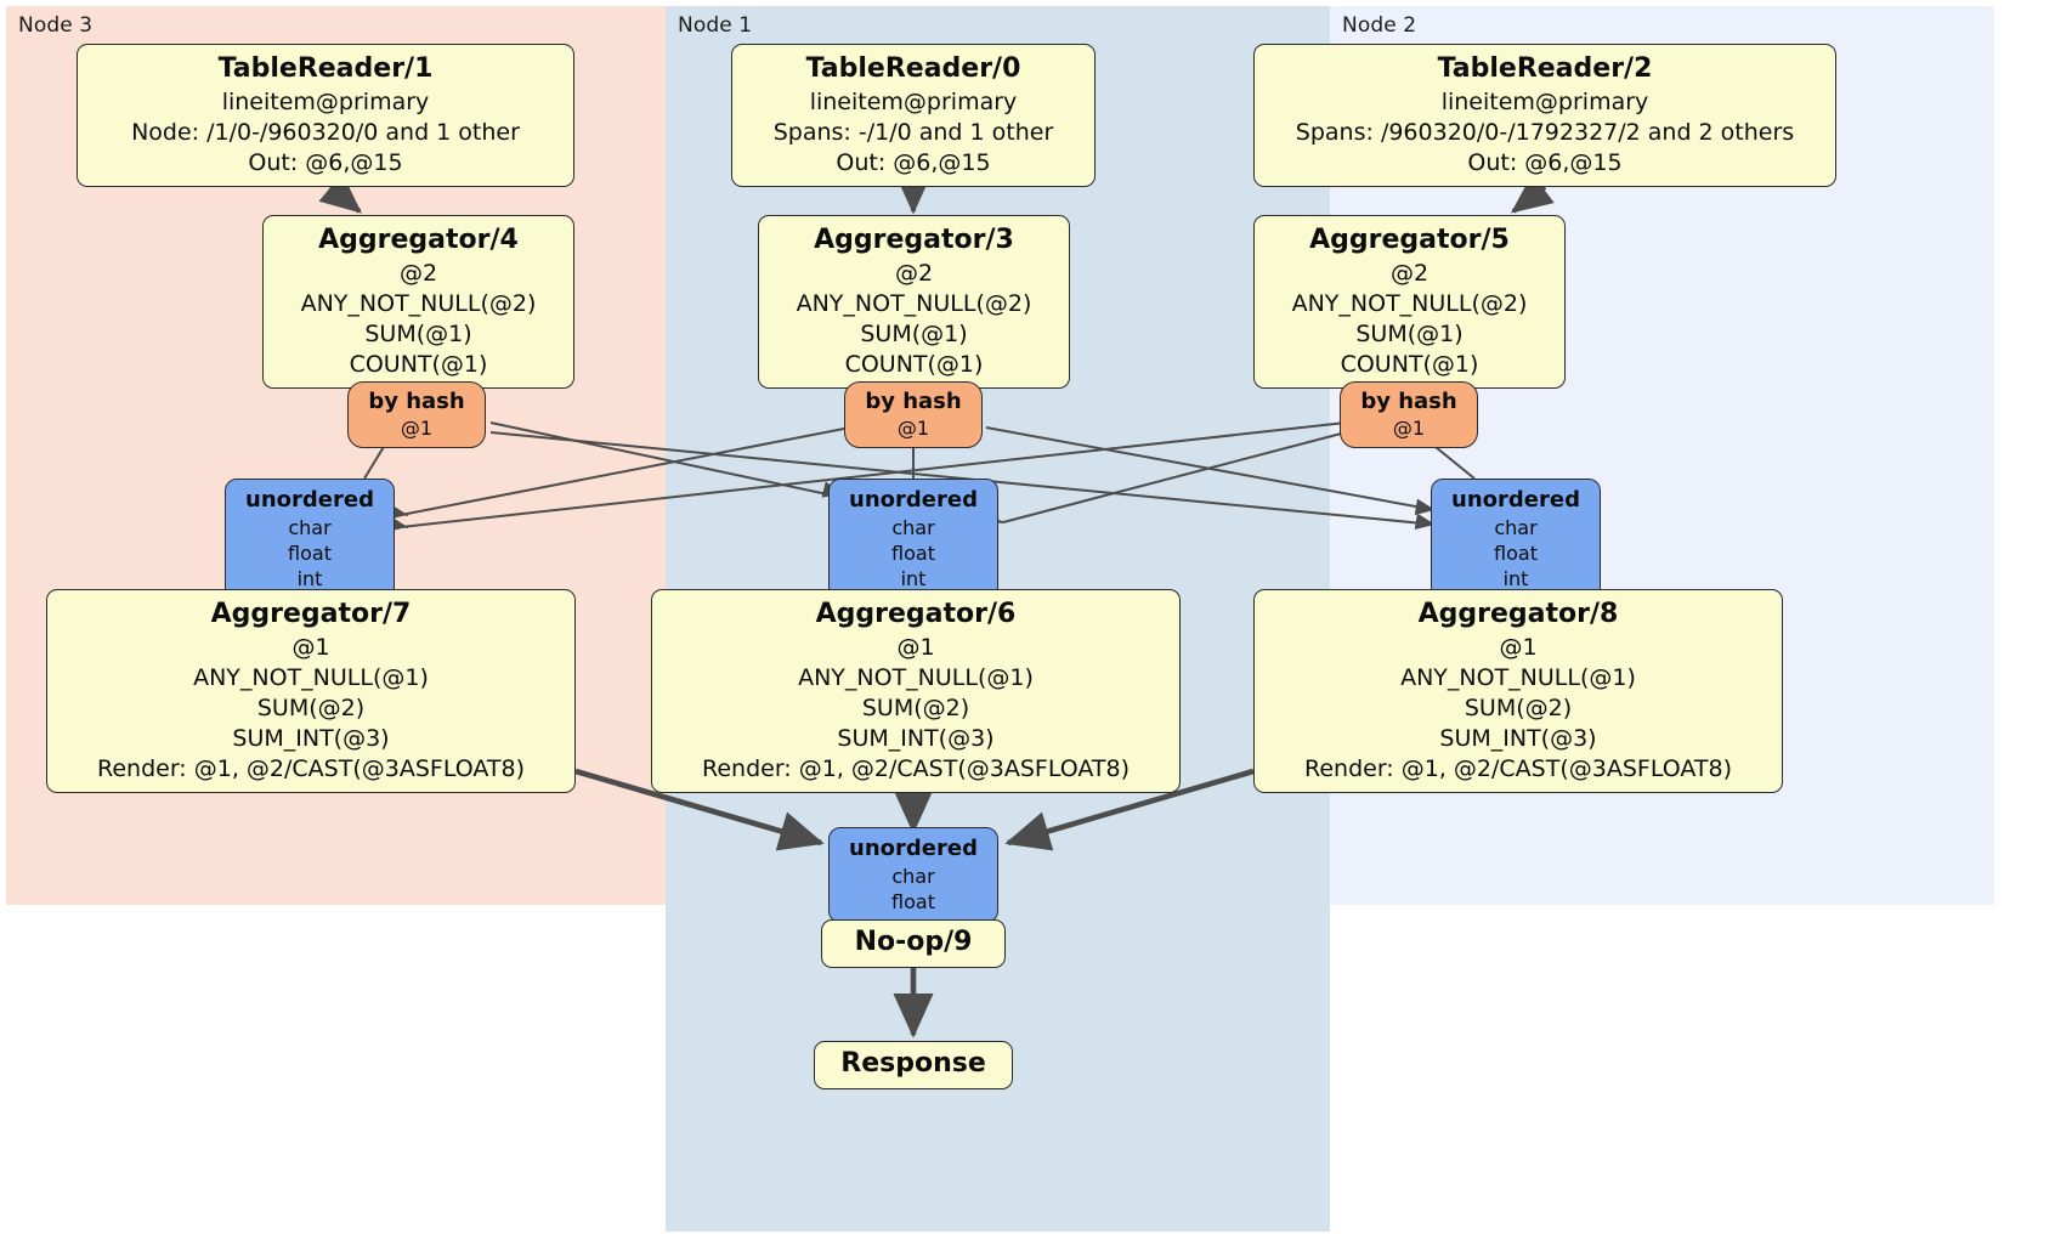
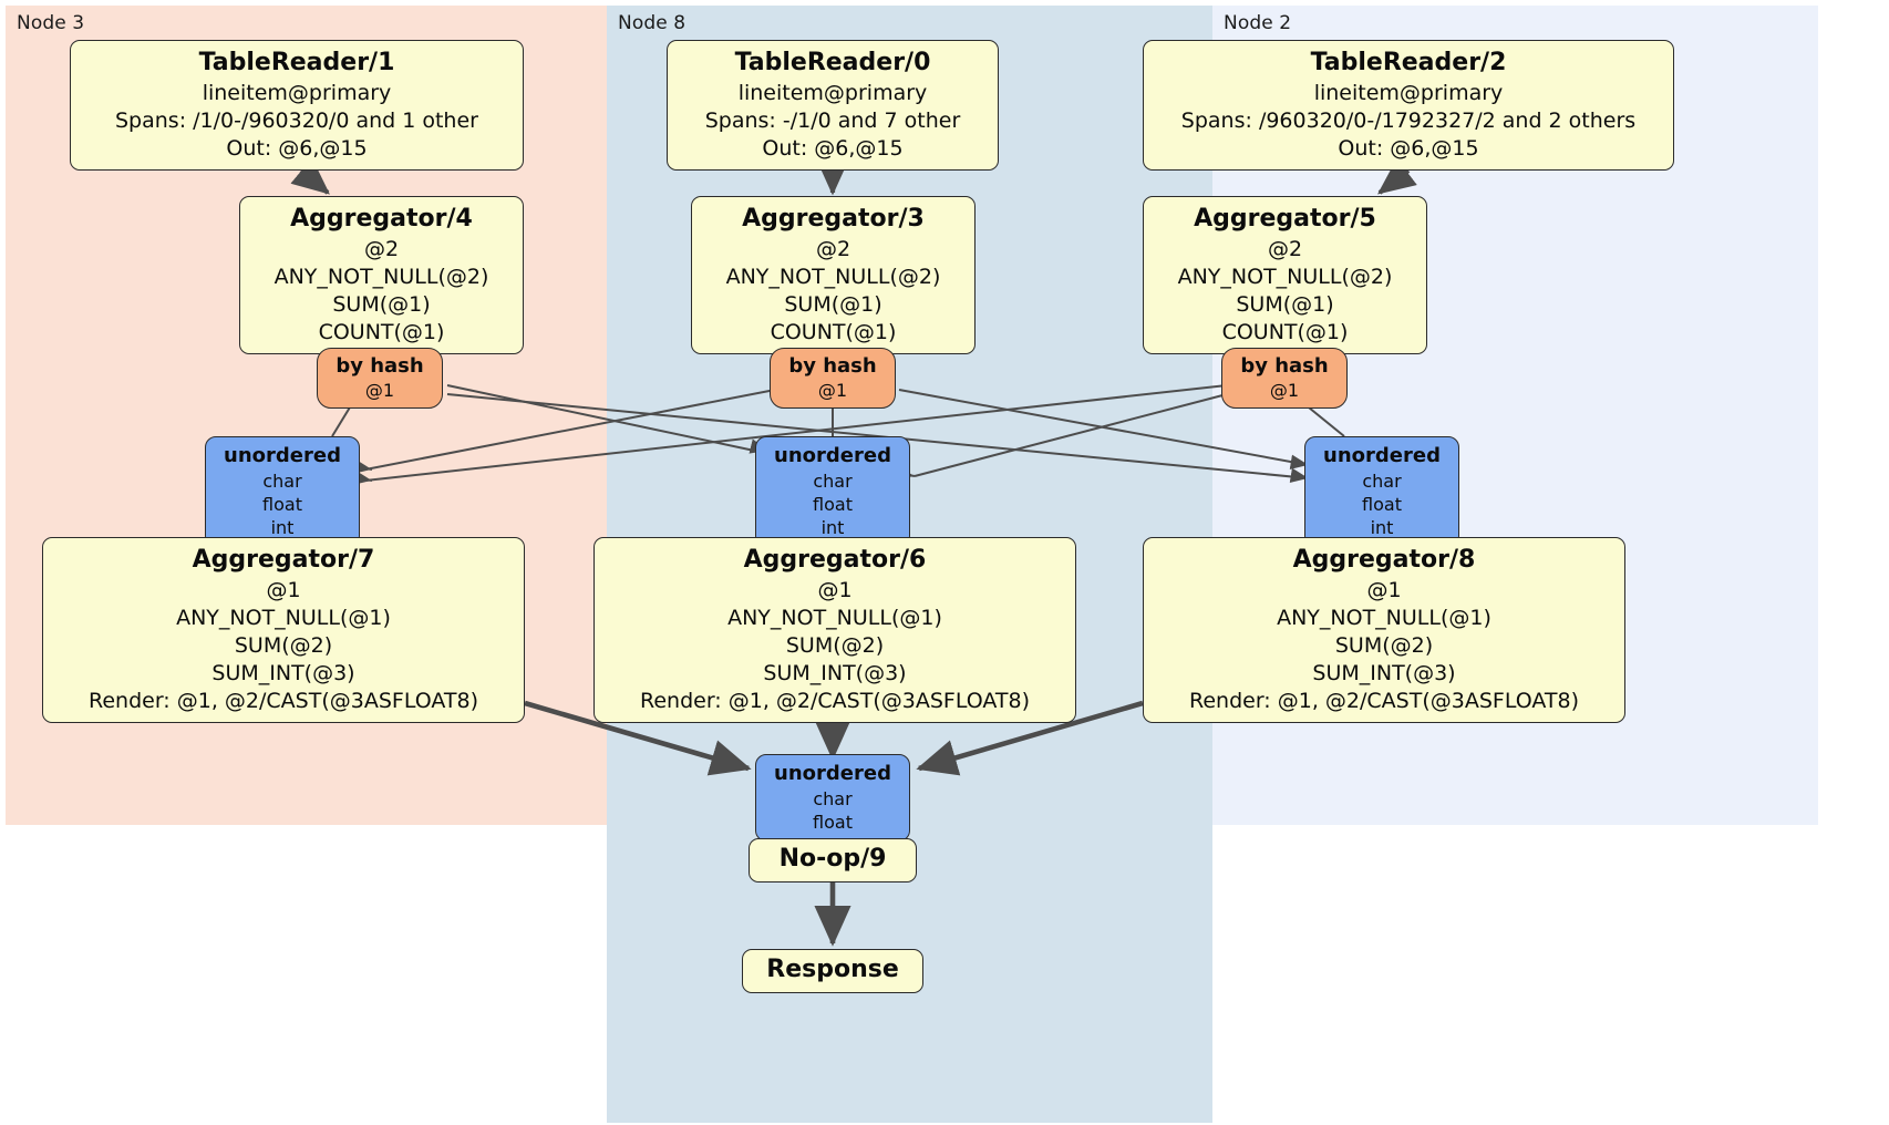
  Node 3
- Node 1
+ Node 8
  Node 2
  TableReader/1
  lineitem@primary
- Node: /1/0-/960320/0 and 1 other
+ Spans: /1/0-/960320/0 and 1 other
  Out: @6,@15
  Aggregator/4
  @2
  ANY_NOT_NULL(@2)
  SUM(@1)
  COUNT(@1)
  by hash
  @1
  unordered
  char
  float
  int
  Aggregator/7
  @1
  ANY_NOT_NULL(@1)
  SUM(@2)
  SUM_INT(@3)
  Render: @1, @2/CAST(@3ASFLOAT8)
  TableReader/0
  lineitem@primary
- Spans: -/1/0 and 1 other
+ Spans: -/1/0 and 7 other
  Out: @6,@15
  Aggregator/3
  @2
  ANY_NOT_NULL(@2)
  SUM(@1)
  COUNT(@1)
  by hash
  @1
  unordered
  char
  float
  int
  Aggregator/6
  @1
  ANY_NOT_NULL(@1)
  SUM(@2)
  SUM_INT(@3)
  Render: @1, @2/CAST(@3ASFLOAT8)
  unordered
  char
  float
  No-op/9
  Response
  TableReader/2
  lineitem@primary
  Spans: /960320/0-/1792327/2 and 2 others
  Out: @6,@15
  Aggregator/5
  @2
  ANY_NOT_NULL(@2)
  SUM(@1)
  COUNT(@1)
  by hash
  @1
  unordered
  char
  float
  int
  Aggregator/8
  @1
  ANY_NOT_NULL(@1)
  SUM(@2)
  SUM_INT(@3)
  Render: @1, @2/CAST(@3ASFLOAT8)
